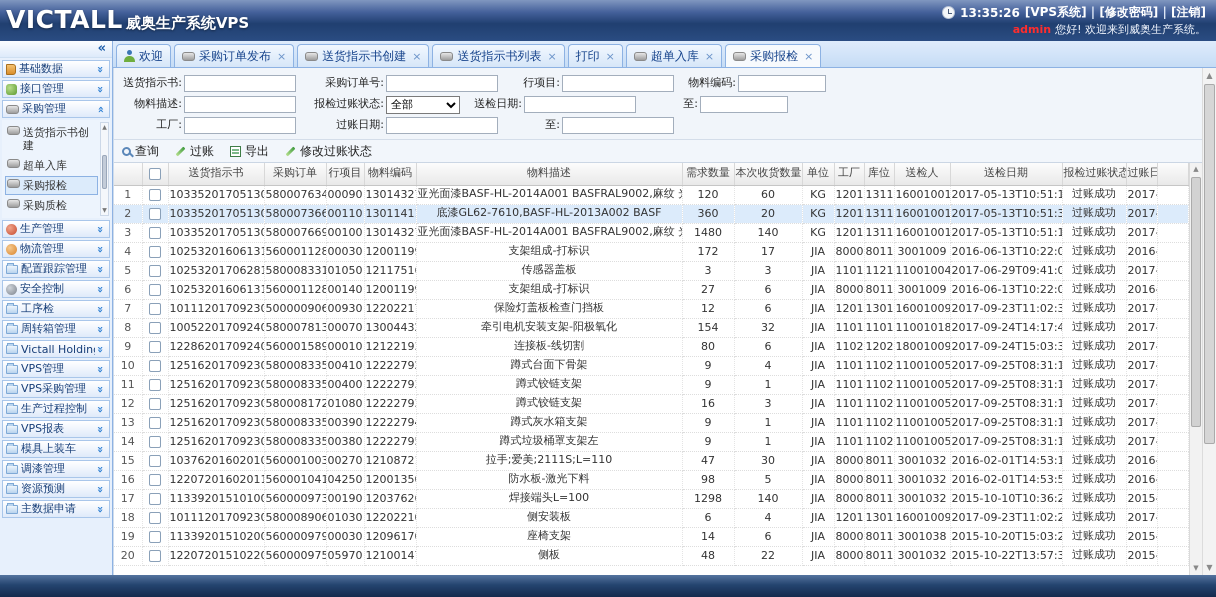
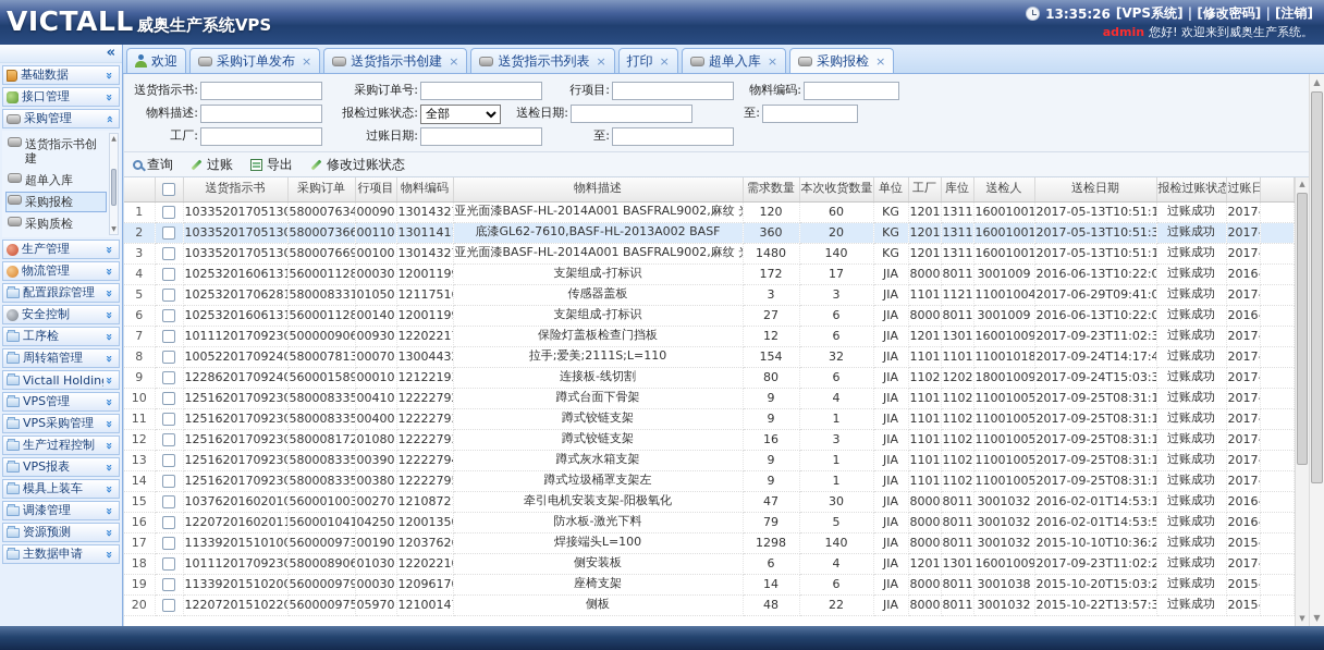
  VICTALL
  威奥生产系统VPS
  13:35:26
  [VPS系统] | [修改密码] | [注销]
  admin 您好! 欢迎来到威奥生产系统。
  «
  基础数据
  接口管理
  采购管理
  送货指示书创建
  超单入库
  采购报检
  采购质检
  生产管理
  物流管理
  配置跟踪管理
  安全控制
  工序检
  周转箱管理
  Victall Holdin
  VPS管理
  VPS采购管理
  生产过程控制
  VPS报表
  模具上装车
  调漆管理
  资源预测
  主数据申请
  欢迎
  采购订单发布
  ×
  送货指示书创建
  ×
  送货指示书列表
  ×
  打印
  ×
  超单入库
  ×
  采购报检
  ×
  送货指示书:
  采购订单号:
  行项目:
  物料编码:
  物料描述:
  报检过账状态:
  全部
  送检日期:
  至:
  工厂:
  过账日期:
  至:
  查询
  过账
  导出
  修改过账状态
  		送货指示书	采购订单	行项目	物料编码	物料描述	需求数量	本次收货数量	单位	工厂	库位	送检人	送检日期	报检过账状态	过账日
  1		10335201705130	580007634	00090	1301432	亚光面漆BASF-HL-2014A001 BASFRAL9002,麻纹	120	60	KG	1201	1311	16001001	2017-05-13T10:51:1	过账成功	2017
  2		1033520170513	580007366	00110	1301141	底漆GL62-7610,BASF-HL-2013A002 BASF	360	20	KG	1201	1311	16001001	2017-05-13T10:51:3	过账成功	2017
  3		10335201705130	580007669	00100	1301432	亚光面漆BASF-HL-2014A001 BASFRAL9002,麻纹	1480	140	KG	1201	1311	16001001	2017-05-13T10:51:1	过账成功	2017
  4		10253201606131	560001128	00030	1200119	支架组成-打标识	172	17	JIA	8000	8011	3001009	2016-06-13T10:22:0	过账成功	2016
  5		10253201706281	580008331	01050	1211751	传感器盖板	3	3	JIA	1101	1121	11001004	2017-06-29T09:41:0	过账成功	2017
  6		10253201606131	560001128	00140	1200119	支架组成-打标识	27	6	JIA	8000	8011	3001009	2016-06-13T10:22:0	过账成功	2016
  7		10111201709230	500000906	00930	1220221	保险灯盖板检查门挡板	12	6	JIA	1201	1301	16001009	2017-09-23T11:02:3	过账成功	2017
- 8		10052201709240	580007813	00070	1300443	牵引电机安装支架-阳极氧化	154	32	JIA	1101	1101	11001018	2017-09-24T14:17:4	过账成功	2017
+ 8		10052201709240	580007813	00070	1300443	拉手;爱美;2111S;L=110	154	32	JIA	1101	1101	11001018	2017-09-24T14:17:4	过账成功	2017
  9		12286201709240	560001589	00010	1212219	连接板-线切割	80	6	JIA	1102	1202	18001009	2017-09-24T15:03:3	过账成功	2017
  10		12516201709230	580008335	00410	1222279	蹲式台面下骨架	9	4	JIA	1101	1102	11001005	2017-09-25T08:31:1	过账成功	2017
  11		12516201709230	580008335	00400	1222279	蹲式铰链支架	9	1	JIA	1101	1102	11001005	2017-09-25T08:31:1	过账成功	2017
  12		12516201709230	580008172	01080	1222279	蹲式铰链支架	16	3	JIA	1101	1102	11001005	2017-09-25T08:31:1	过账成功	2017
  13		12516201709230	580008335	00390	1222279	蹲式灰水箱支架	9	1	JIA	1101	1102	11001005	2017-09-25T08:31:1	过账成功	2017
  14		12516201709230	580008335	00380	1222279	蹲式垃圾桶罩支架左	9	1	JIA	1101	1102	11001005	2017-09-25T08:31:1	过账成功	2017
- 15		10376201602010	560001003	00270	1210872	拉手;爱美;2111S;L=110	47	30	JIA	8000	8011	3001032	2016-02-01T14:53:1	过账成功	2016
+ 15		10376201602010	560001003	00270	1210872	牵引电机安装支架-阳极氧化	47	30	JIA	8000	8011	3001032	2016-02-01T14:53:1	过账成功	2016
- 16		12207201602011	560001041	04250	1200135	防水板-激光下料	98	5	JIA	8000	8011	3001032	2016-02-01T14:53:5	过账成功	2016
+ 16		12207201602011	560001041	04250	1200135	防水板-激光下料	79	5	JIA	8000	8011	3001032	2016-02-01T14:53:5	过账成功	2016
  17		11339201510100	560000973	00190	1203762	焊接端头L=100	1298	140	JIA	8000	8011	3001032	2015-10-10T10:36:2	过账成功	2015
  18		10111201709230	580008906	01030	1220221	侧安装板	6	4	JIA	1201	1301	16001009	2017-09-23T11:02:2	过账成功	2017
  19		11339201510200	560000979	00030	1209617	座椅支架	14	6	JIA	8000	8011	3001038	2015-10-20T15:03:2	过账成功	2015
  20		12207201510220	560000975	05970	1210014	侧板	48	22	JIA	8000	8011	3001032	2015-10-22T13:57:3	过账成功	2015
  ▲
  ▼
  ▲
  ▼
